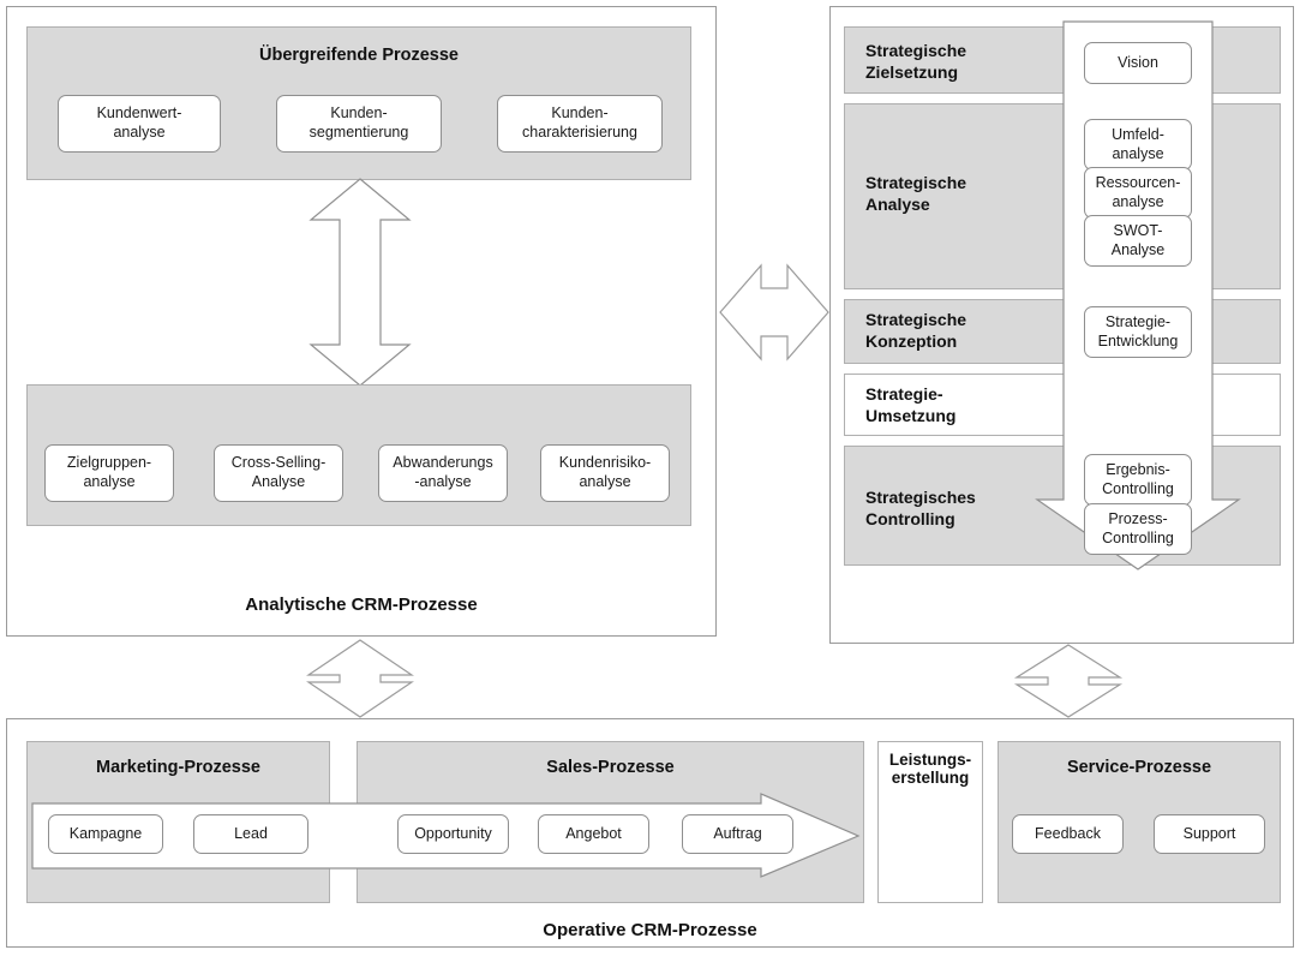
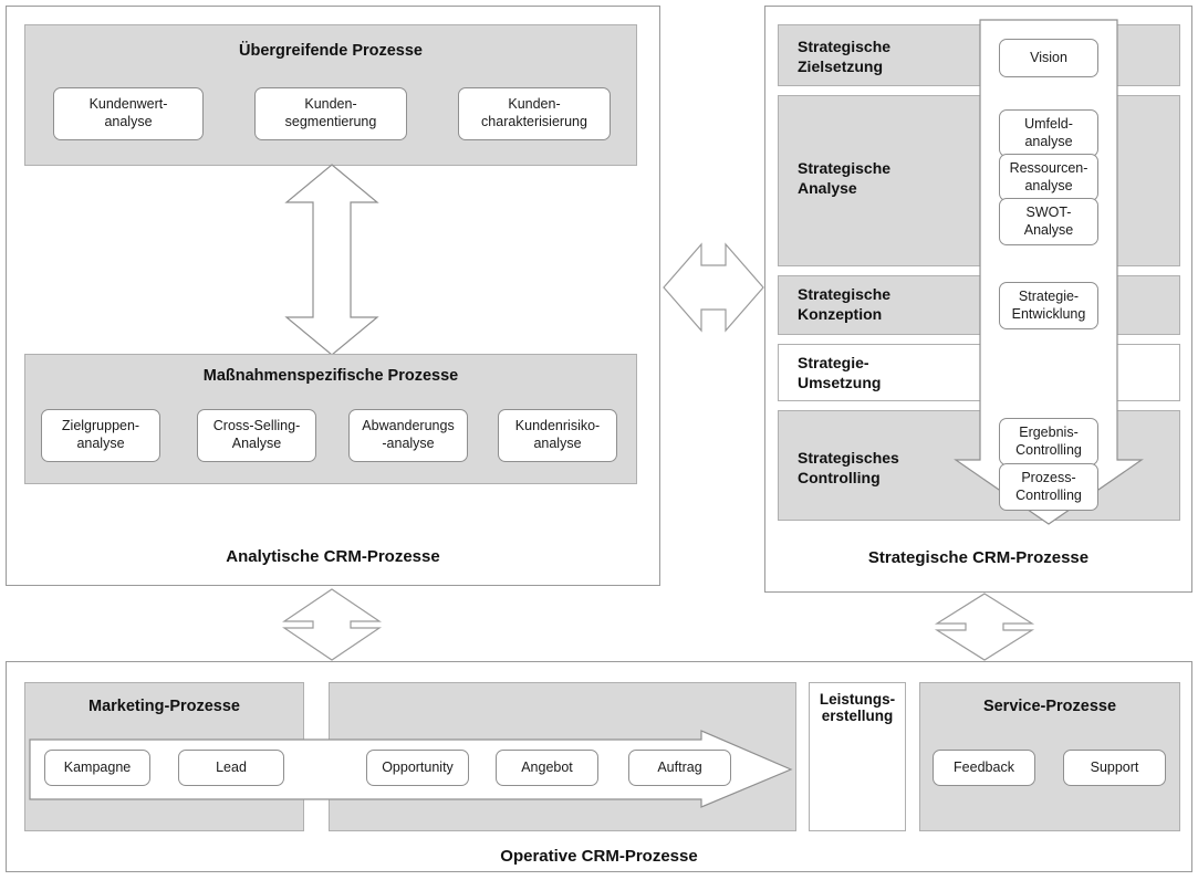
  Übergreifende Prozesse
  Kundenwert-
  analyse
  Kunden-
  segmentierung
  Kunden-
  charakterisierung
+ Maßnahmenspezifische Prozesse
  Zielgruppen-
  analyse
  Cross-Selling-
  Analyse
  Abwanderungs
  -analyse
  Kundenrisiko-
  analyse
  Analytische CRM-Prozesse
  Strategische
  Zielsetzung
  Strategische
  Analyse
  Strategische
  Konzeption
  Strategie-
  Umsetzung
  Strategisches
  Controlling
  Vision
  Umfeld-
  analyse
  Ressourcen-
  analyse
  SWOT-
  Analyse
  Strategie-
  Entwicklung
  Ergebnis-
  Controlling
  Prozess-
  Controlling
+ Strategische CRM-Prozesse
  Marketing-Prozesse
- Sales-Prozesse
  Kampagne
  Lead
  Opportunity
  Angebot
  Auftrag
  Leistungs-
  erstellung
  Service-Prozesse
  Feedback
  Support
  Operative CRM-Prozesse
